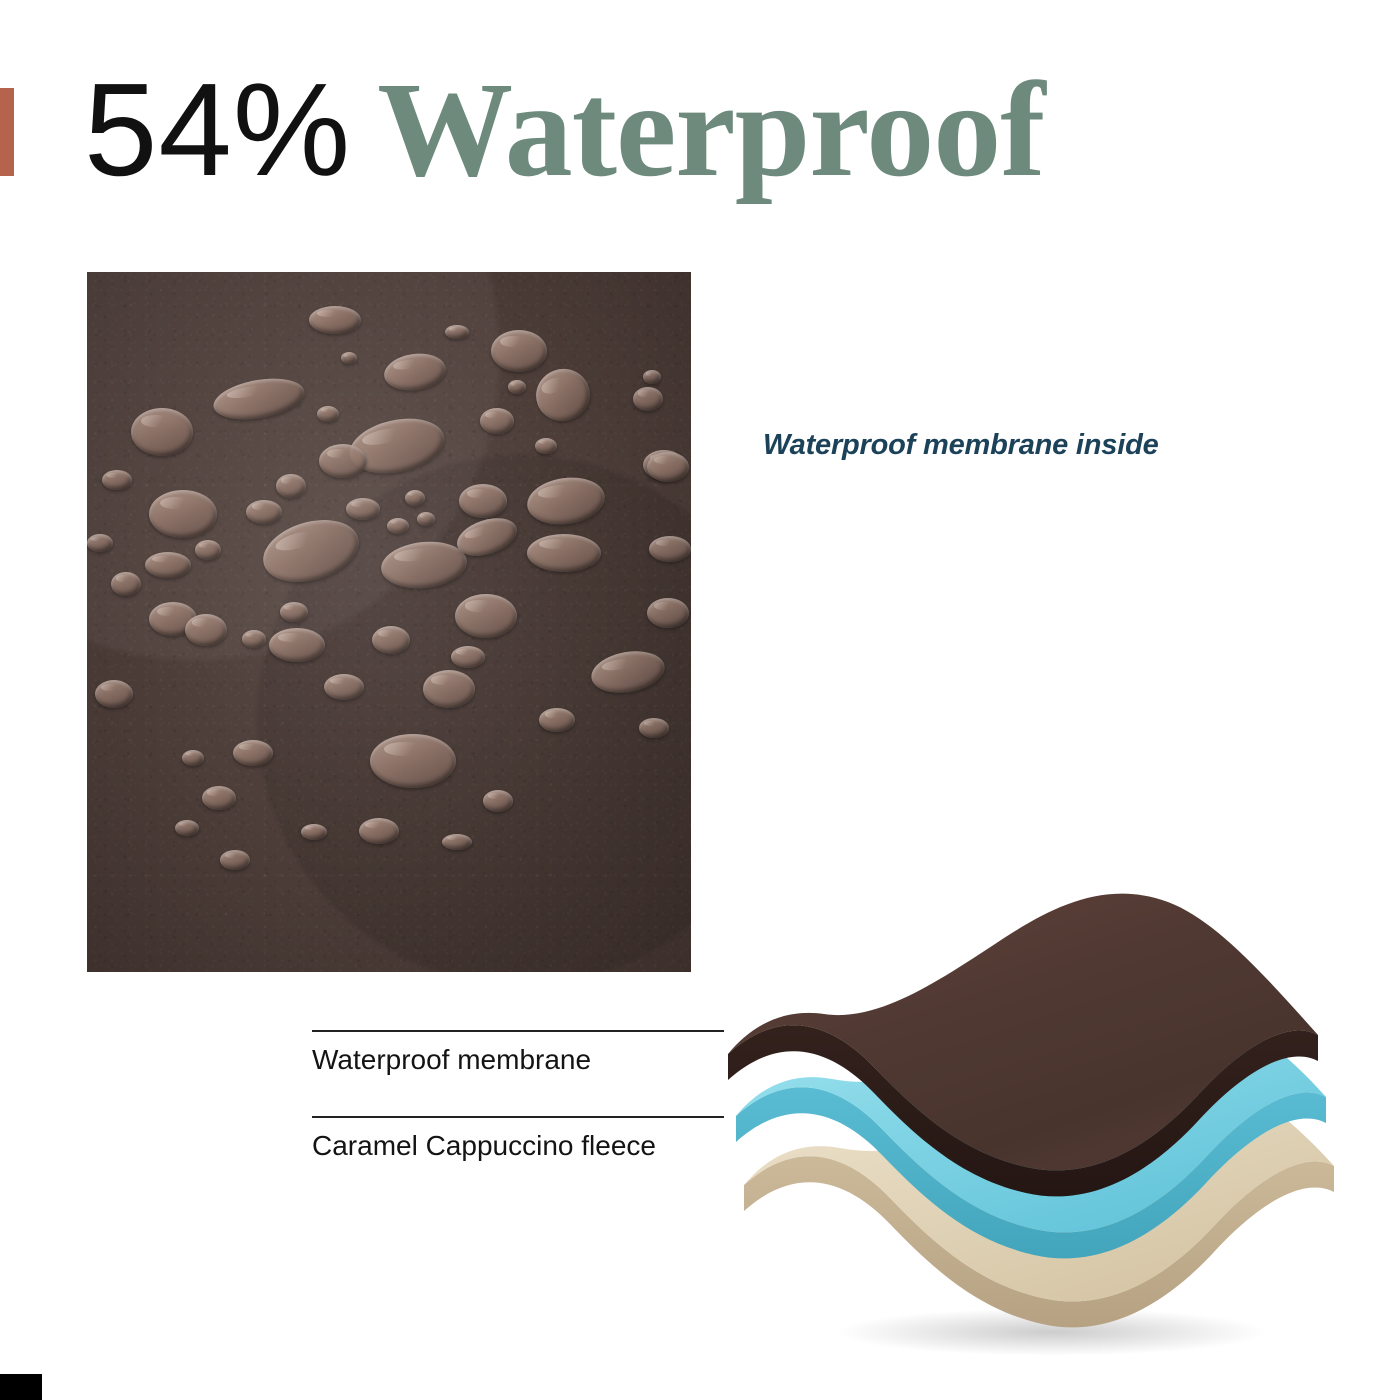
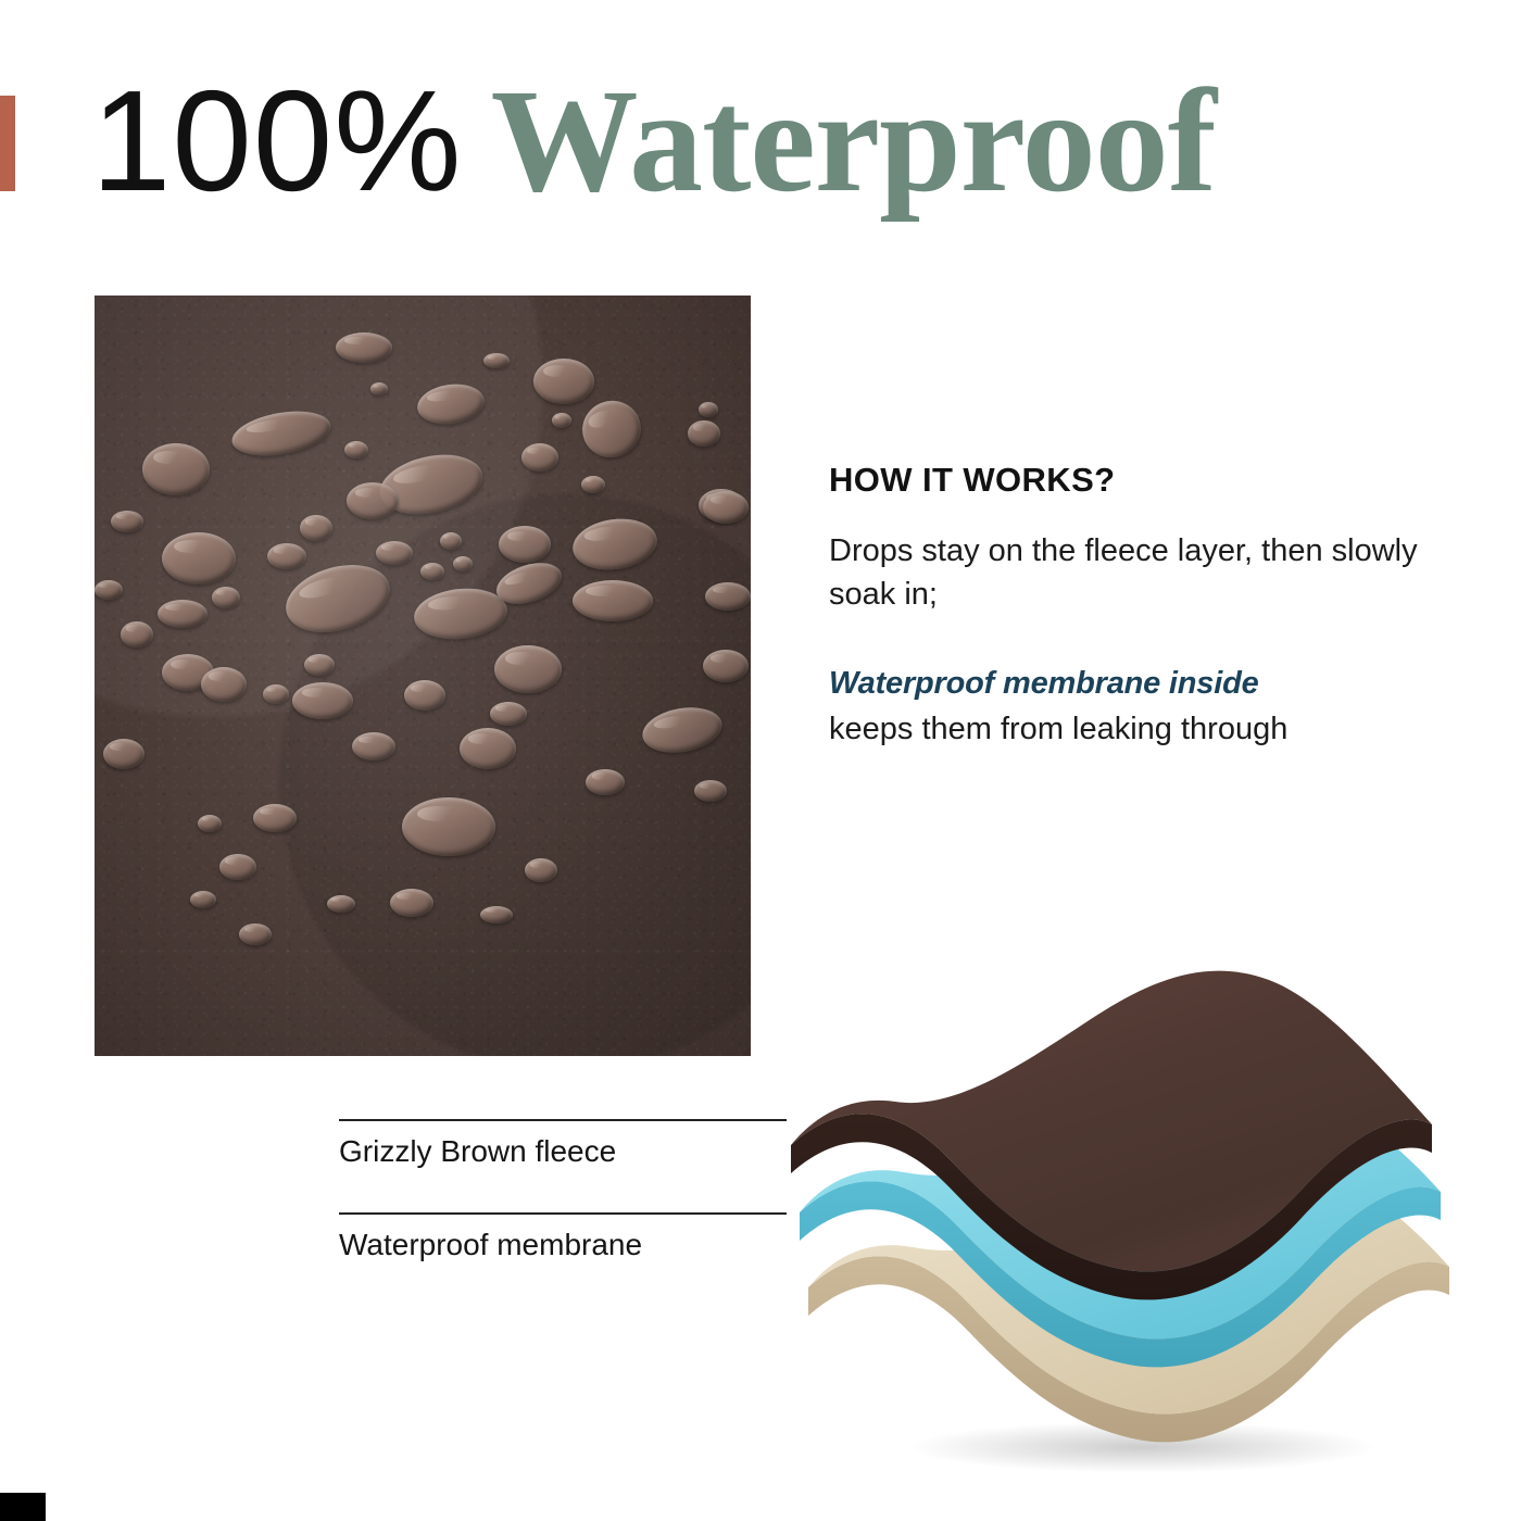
- 54% Waterproof
+ 100% Waterproof
+ HOW IT WORKS?
+ Drops stay on the fleece layer, then slowly soak in;
  Waterproof membrane inside
+ keeps them from leaking through
+ Grizzly Brown fleece
  Waterproof membrane
- Caramel Cappuccino fleece
